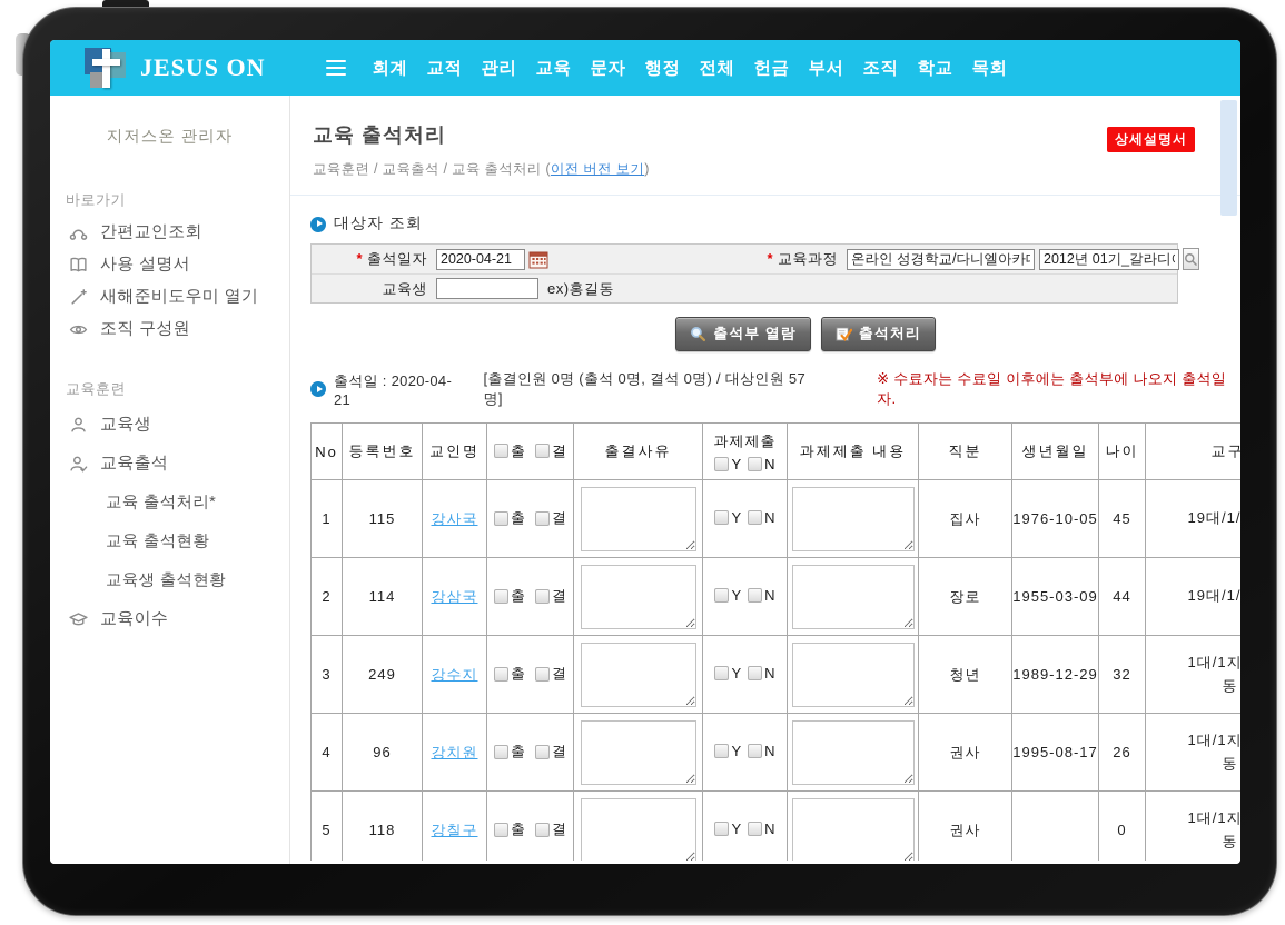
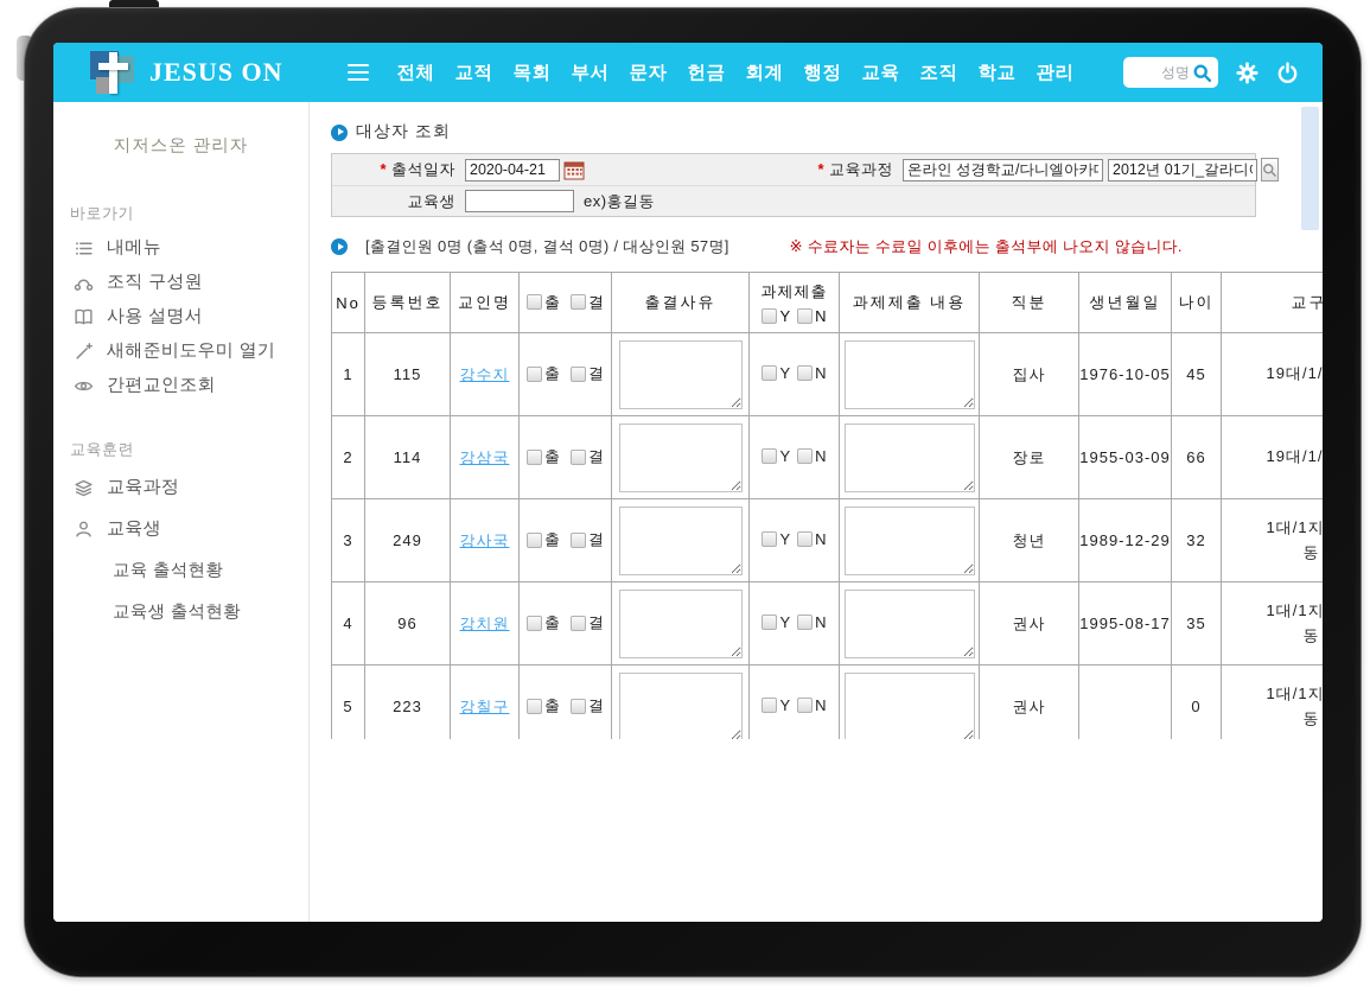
  JESUS ON
- 회계
+ 전체
  교적
- 관리
+ 목회
- 교육
+ 부서
  문자
- 행정
+ 헌금
- 전체
+ 회계
- 헌금
+ 행정
- 부서
+ 교육
  조직
  학교
- 목회
+ 관리
+ 성명
  지저스온 관리자
  바로가기
+ 내메뉴
- 간편교인조회
+ 조직 구성원
  사용 설명서
  새해준비도우미 열기
- 조직 구성원
+ 간편교인조회
  교육훈련
+ 교육과정
  교육생
- 교육출석
- 교육 출석처리*
  교육 출석현황
  교육생 출석현황
- 교육이수
- 교육 출석처리
- 교육훈련 / 교육출석 / 교육 출석처리 (이전 버전 보기)
- 상세설명서
  대상자 조회
  * 출석일자
  2020-04-21
  * 교육과정
  온라인 성경학교/다니엘아카
  2012년 01기_갈라디
  교육생
  ex)홍길동
- 출석부 열람
- 출석처리
- 출석일 : 2020-04-21
  [출결인원 0명 (출석 0명, 결석 0명) / 대상인원 57명]
- ※ 수료자는 수료일 이후에는 출석부에 나오지 출석일자.
+ ※ 수료자는 수료일 이후에는 출석부에 나오지 않습니다.
  No	등록번호	교인명	출 결	출결사유	과제제출Y N	과제제출 내용	직분	생년월일	나이	교구
- 1	115	강사국	출 결		Y N		집사	1976-10-05	45	19대/1/
+ 1	115	강수지	출 결		Y N		집사	1976-10-05	45	19대/1/
- 2	114	강삼국	출 결		Y N		장로	1955-03-09	44	19대/1/
+ 2	114	강삼국	출 결		Y N		장로	1955-03-09	66	19대/1/
- 3	249	강수지	출 결		Y N		청년	1989-12-29	32	1대/1지 동
+ 3	249	강사국	출 결		Y N		청년	1989-12-29	32	1대/1지 동
- 4	96	강치원	출 결		Y N		권사	1995-08-17	26	1대/1지 동
+ 4	96	강치원	출 결		Y N		권사	1995-08-17	35	1대/1지 동
- 5	118	강칠구	출 결		Y N		권사		0	1대/1지 동
+ 5	223	강칠구	출 결		Y N		권사		0	1대/1지 동
